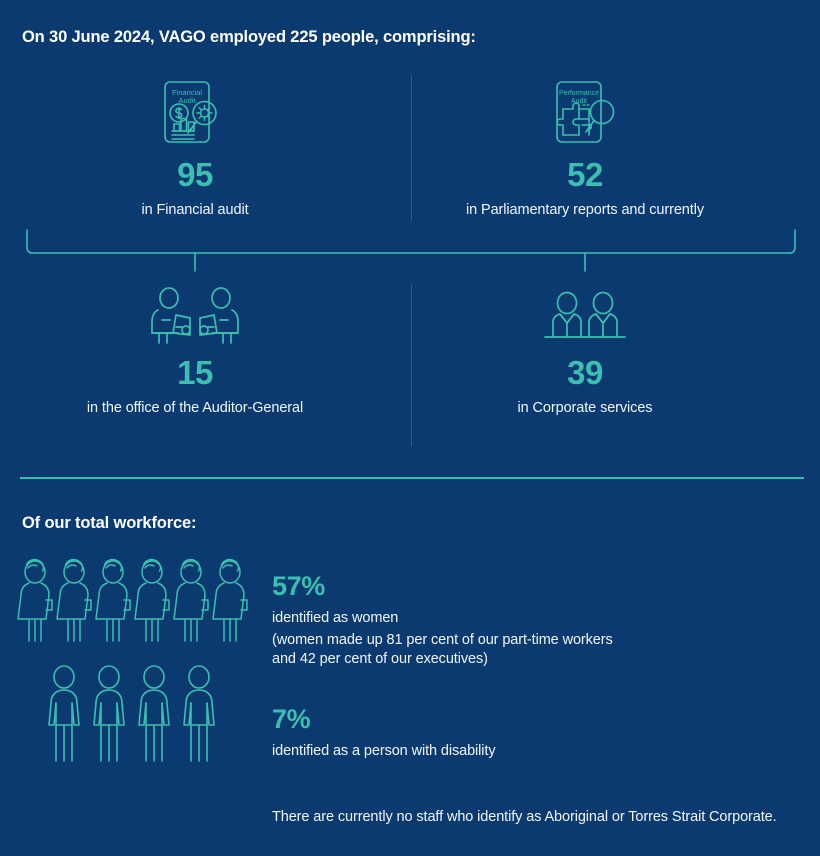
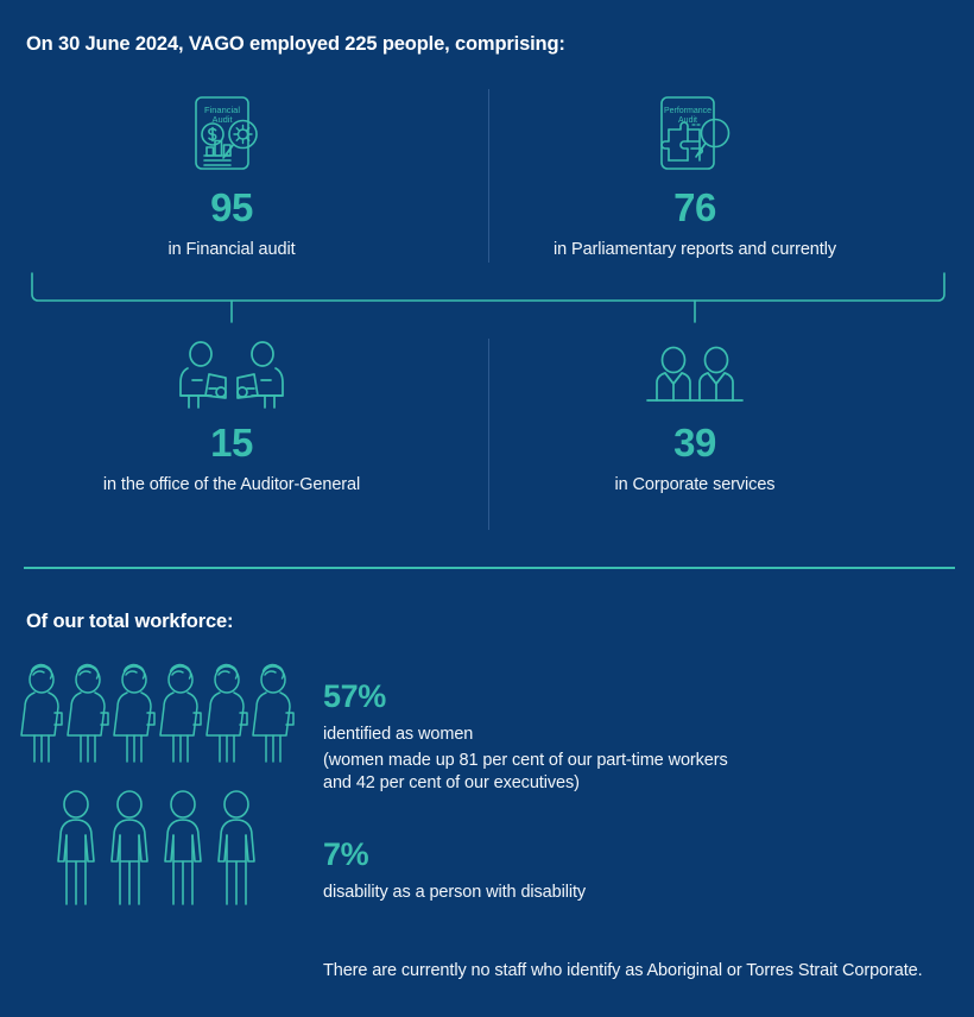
  On 30 June 2024, VAGO employed 225 people, comprising:
  Financial
  Audit
  95
  in Financial audit
- 52
+ 76
  in Parliamentary reports and currently
  15
  in the office of the Auditor-General
  39
  in Corporate services
  Of our total workforce:
  57%
  identified as women
  (women made up 81 per cent of our part-time workers
  and 42 per cent of our executives)
  7%
- identified as a person with disability
+ disability as a person with disability
  There are currently no staff who identify as Aboriginal or Torres Strait Corporate.
